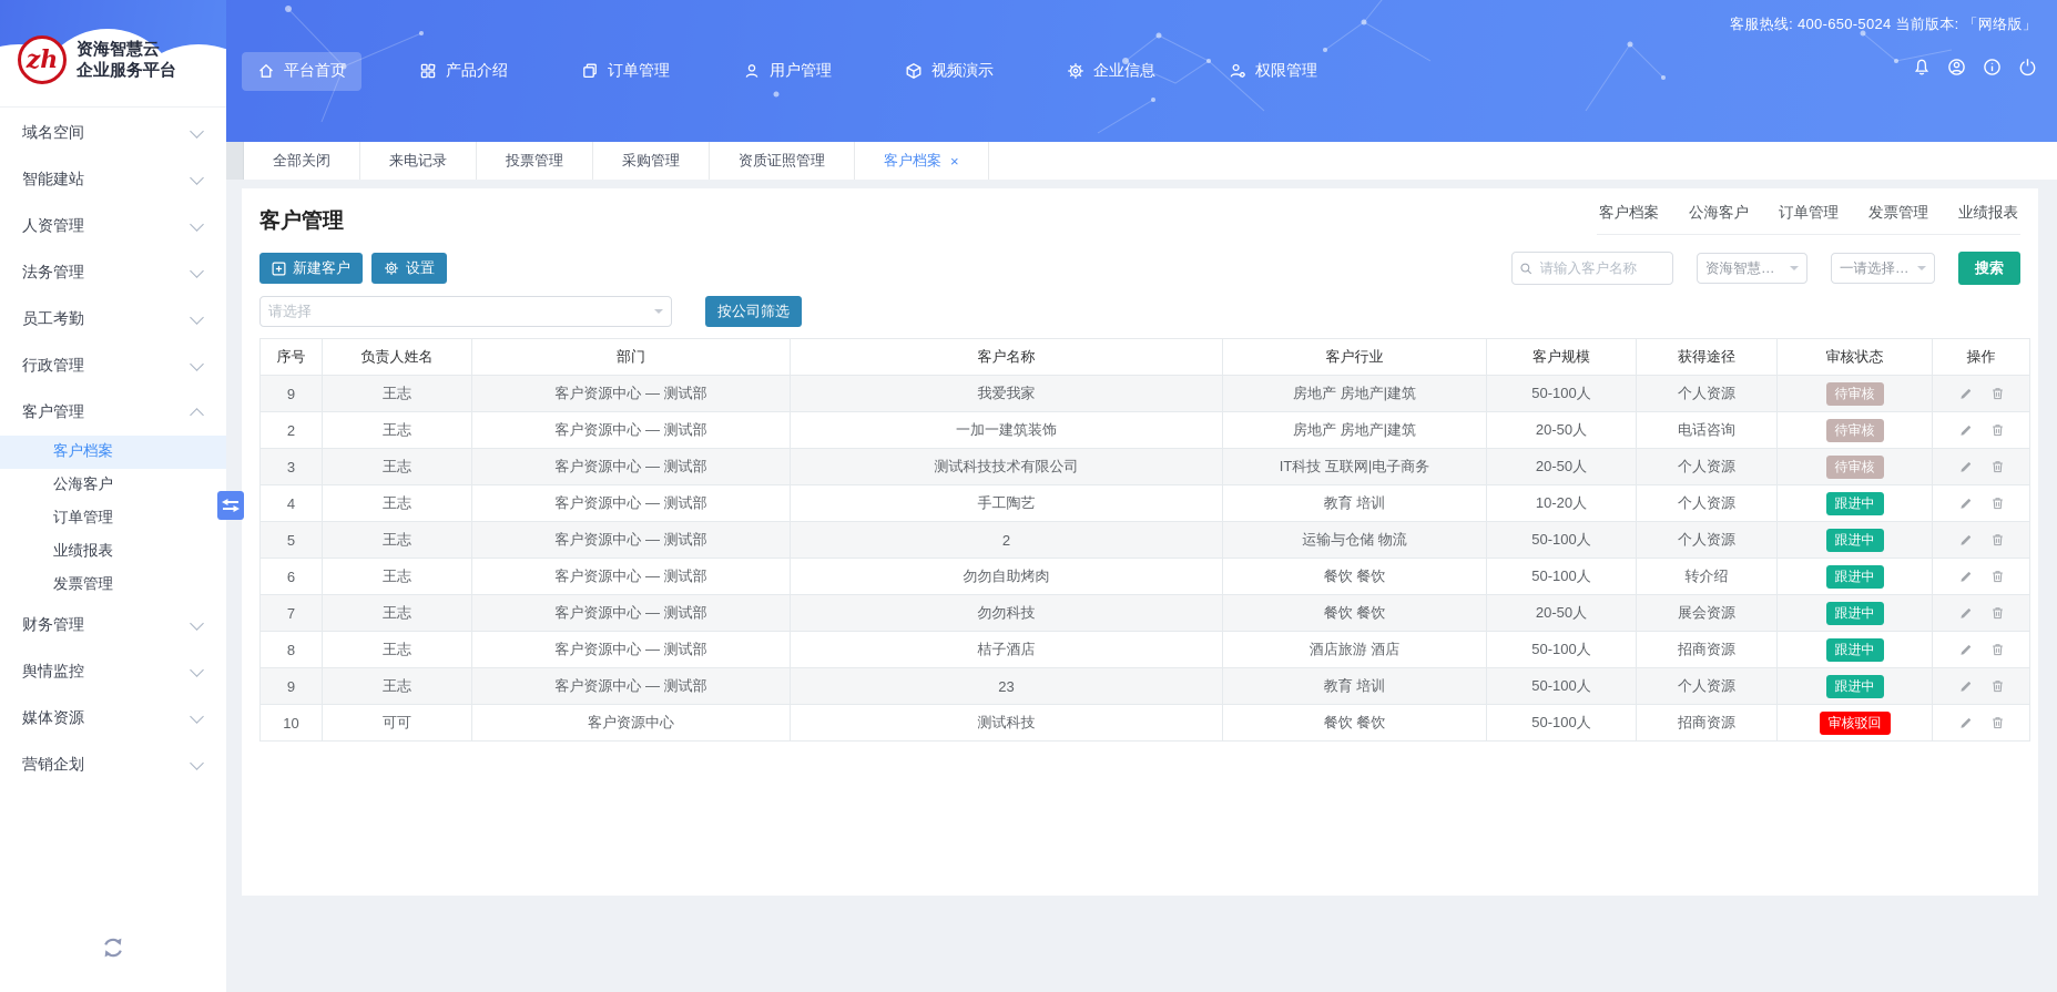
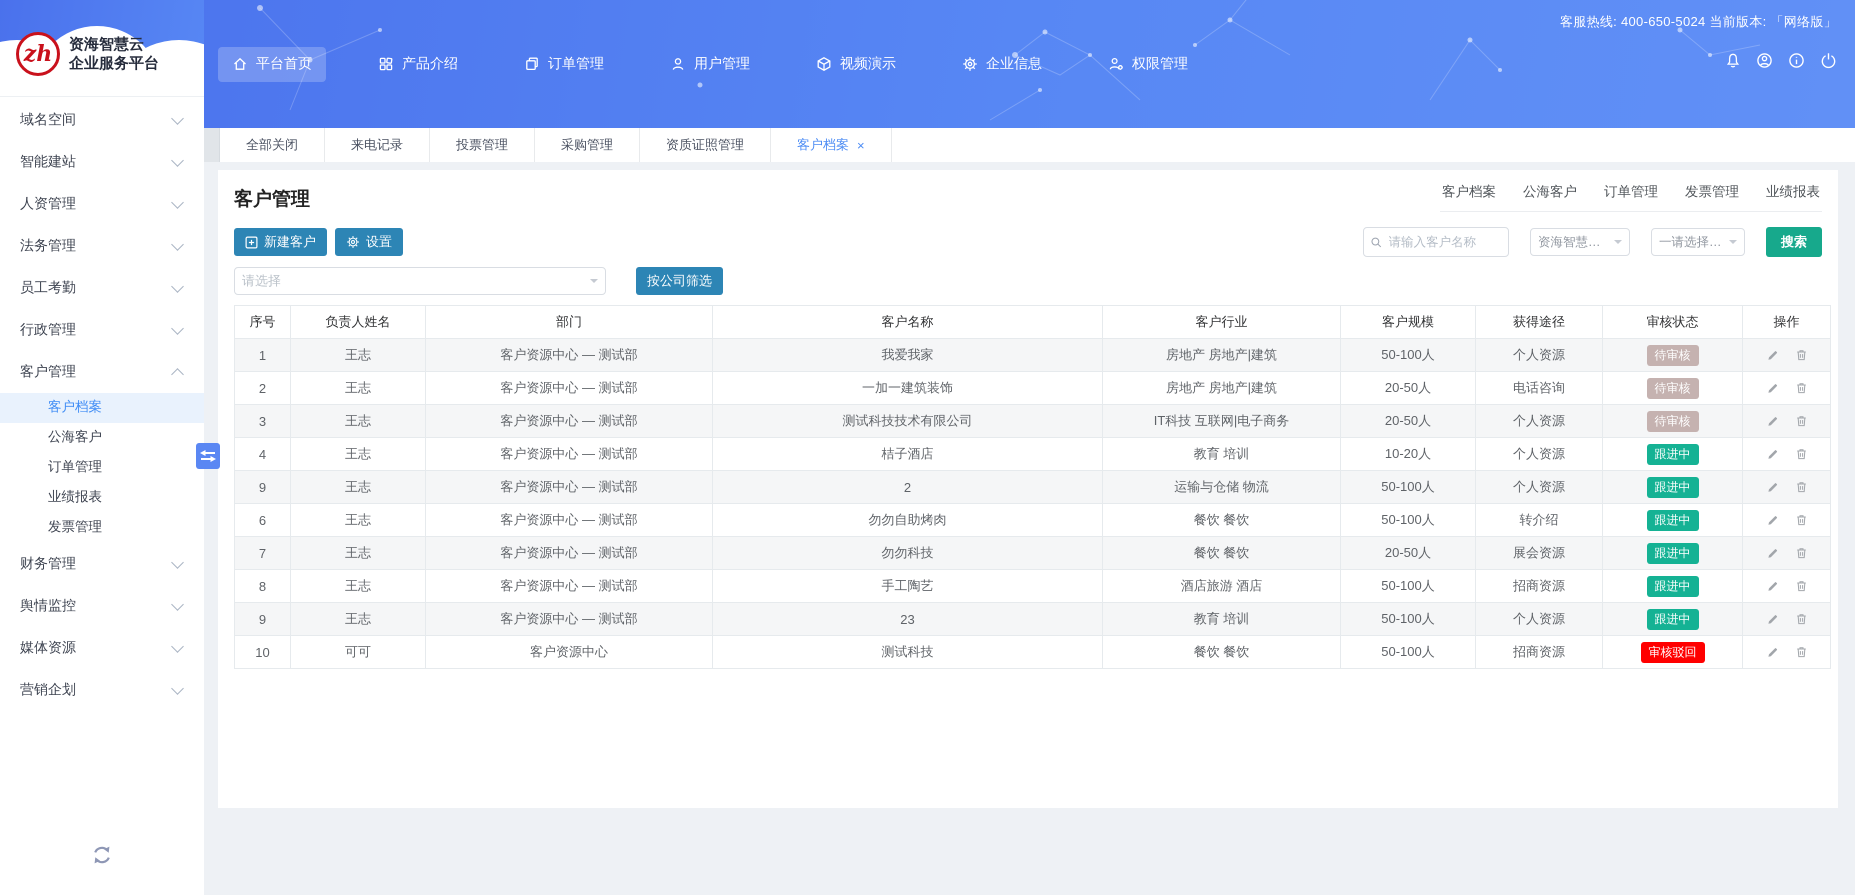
  客服热线: 400-650-5024 当前版本: 「网络版」
  平台首页
  产品介绍
  订单管理
  用户管理
  视频演示
  企业信息
  权限管理
  zh
  资海智慧云
  企业服务平台
  域名空间
  智能建站
  人资管理
  法务管理
  员工考勤
  行政管理
  客户管理
  客户档案
  公海客户
  订单管理
  业绩报表
  发票管理
  财务管理
  舆情监控
  媒体资源
  营销企划
  全部关闭
  来电记录
  投票管理
  采购管理
  资质证照管理
  客户档案
  ×
  客户管理
  客户档案
  公海客户
  订单管理
  发票管理
  业绩报表
  新建客户
  设置
  请输入客户名称
  资海智慧云演
  一请选择部
  搜索
  请选择
  按公司筛选
  序号	负责人姓名	部门	客户名称	客户行业	客户规模	获得途径	审核状态	操作
- 9	王志	客户资源中心 — 测试部	我爱我家	房地产 房地产|建筑	50-100人	个人资源	待审核
+ 1	王志	客户资源中心 — 测试部	我爱我家	房地产 房地产|建筑	50-100人	个人资源	待审核
  2	王志	客户资源中心 — 测试部	一加一建筑装饰	房地产 房地产|建筑	20-50人	电话咨询	待审核
  3	王志	客户资源中心 — 测试部	测试科技技术有限公司	IT科技 互联网|电子商务	20-50人	个人资源	待审核
- 4	王志	客户资源中心 — 测试部	手工陶艺	教育 培训	10-20人	个人资源	跟进中
+ 4	王志	客户资源中心 — 测试部	桔子酒店	教育 培训	10-20人	个人资源	跟进中
- 5	王志	客户资源中心 — 测试部	2	运输与仓储 物流	50-100人	个人资源	跟进中
+ 9	王志	客户资源中心 — 测试部	2	运输与仓储 物流	50-100人	个人资源	跟进中
  6	王志	客户资源中心 — 测试部	勿勿自助烤肉	餐饮 餐饮	50-100人	转介绍	跟进中
  7	王志	客户资源中心 — 测试部	勿勿科技	餐饮 餐饮	20-50人	展会资源	跟进中
- 8	王志	客户资源中心 — 测试部	桔子酒店	酒店旅游 酒店	50-100人	招商资源	跟进中
+ 8	王志	客户资源中心 — 测试部	手工陶艺	酒店旅游 酒店	50-100人	招商资源	跟进中
  9	王志	客户资源中心 — 测试部	23	教育 培训	50-100人	个人资源	跟进中
  10	可可	客户资源中心	测试科技	餐饮 餐饮	50-100人	招商资源	审核驳回
